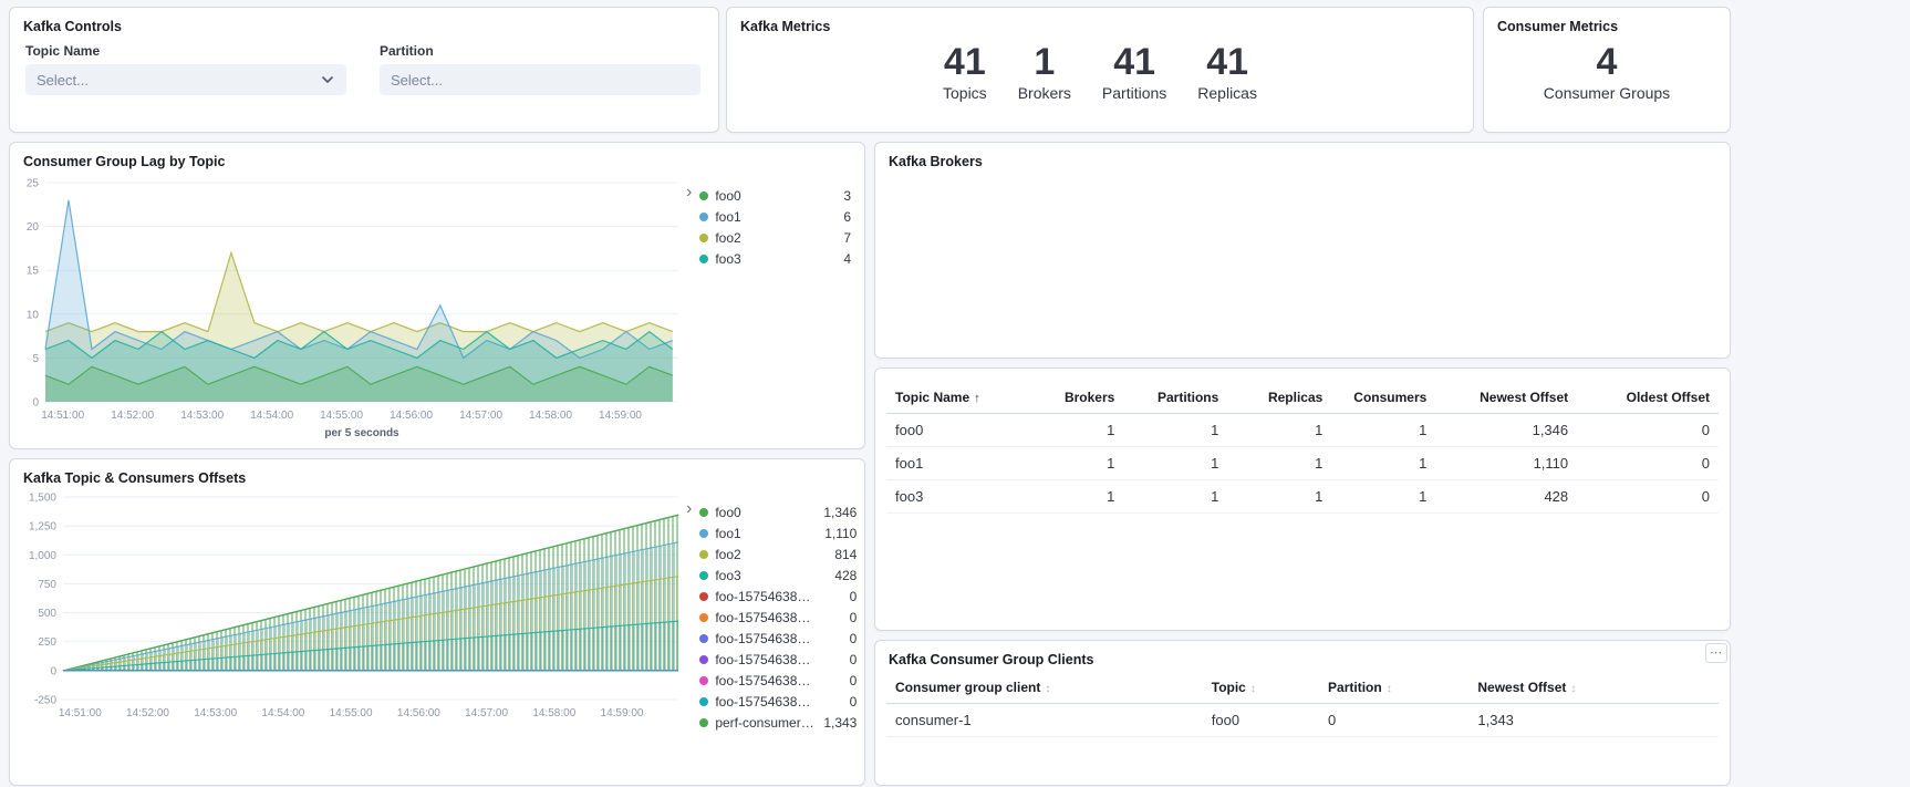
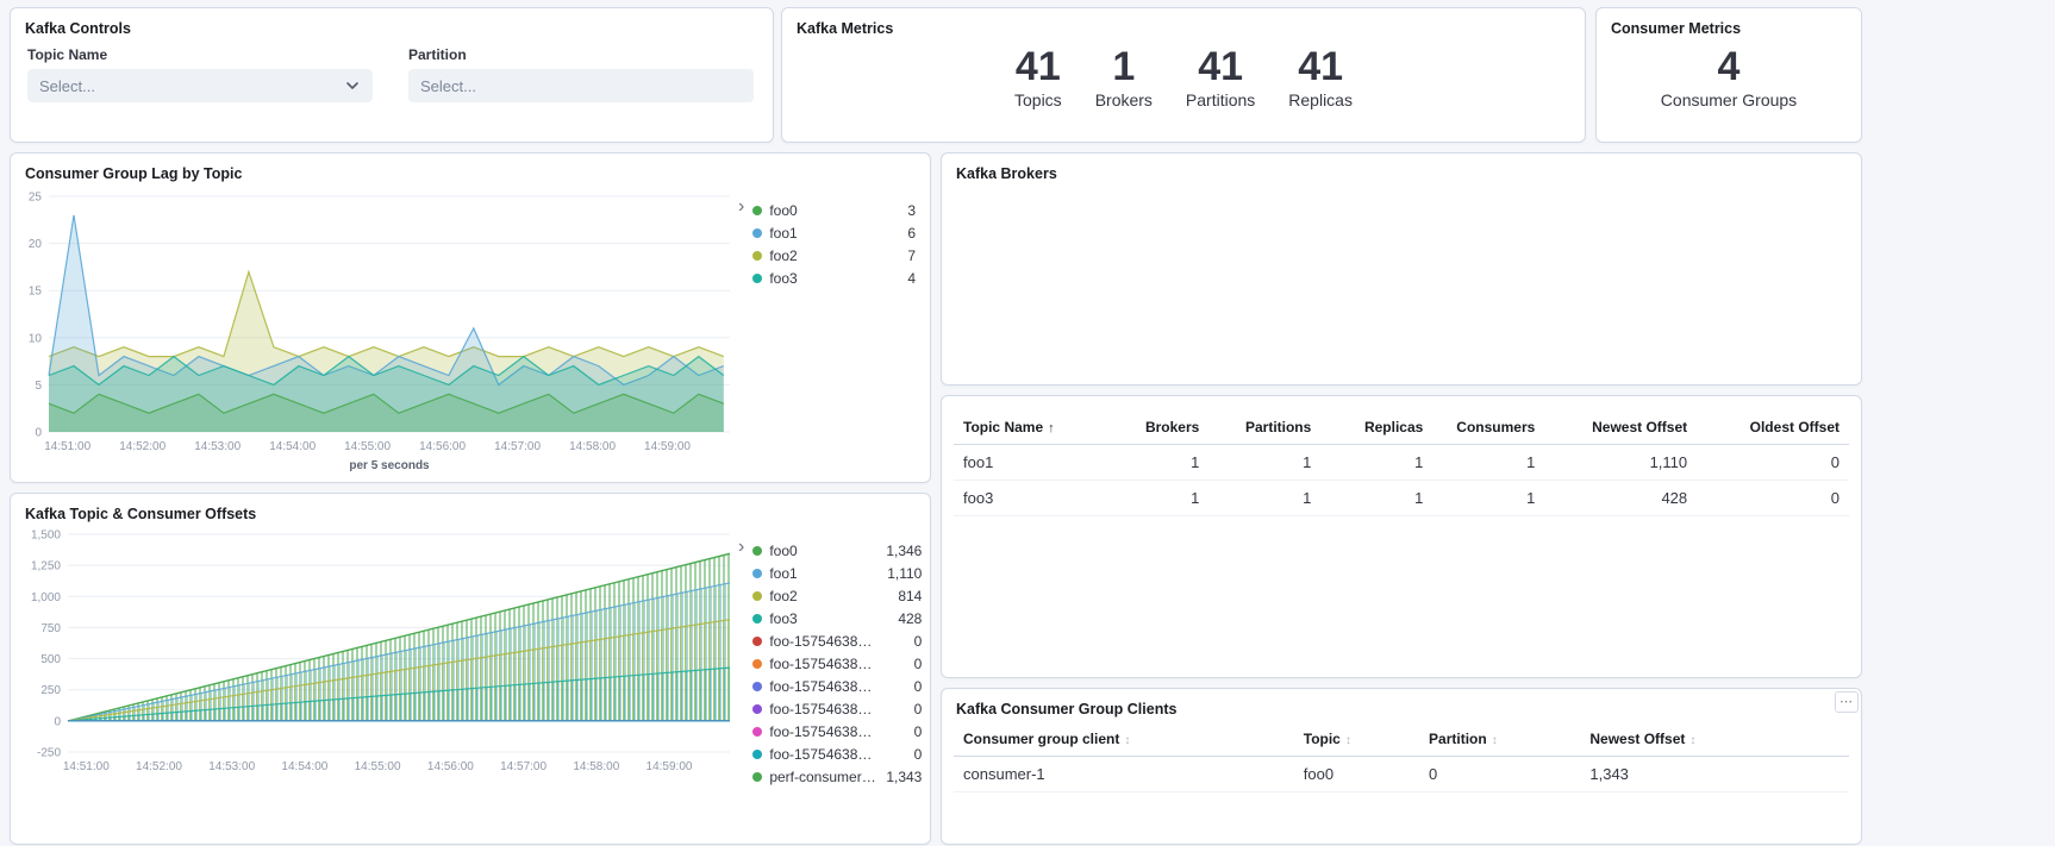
  Kafka Controls
  Topic Name
  Select...
  Partition
  Select...
  Kafka Metrics
  41
  Topics
  1
  Brokers
  41
  Partitions
  41
  Replicas
  Consumer Metrics
  4
  Consumer Groups
  Consumer Group Lag by Topic
  0
  5
  10
  15
  20
  25
  14:51:00
  14:52:00
  14:53:00
  14:54:00
  14:55:00
  14:56:00
  14:57:00
  14:58:00
  14:59:00
  per 5 seconds
  ›
  foo0
  3
  foo1
  6
  foo2
  7
  foo3
  4
  Kafka Brokers
  Topic Name ↑	Brokers	Partitions	Replicas	Consumers	Newest Offset	Oldest Offset
- foo0	1	1	1	1	1,346	0
  foo1	1	1	1	1	1,110	0
  foo3	1	1	1	1	428	0
- Kafka Topic & Consumers Offsets
+ Kafka Topic & Consumer Offsets
  -250
  0
  250
  500
  750
  1,000
  1,250
  1,500
  14:51:00
  14:52:00
  14:53:00
  14:54:00
  14:55:00
  14:56:00
  14:57:00
  14:58:00
  14:59:00
  ›
  foo0
  1,346
  foo1
  1,110
  foo2
  814
  foo3
  428
  foo-1575463813-
  0
  foo-1575463857-
  0
  foo-1575463868-
  0
  foo-1575463878-
  0
  foo-1575463888-
  0
  foo-1575463898-
  0
  perf-consumer-…
  1,343
  ⋯
  Kafka Consumer Group Clients
  Consumer group client ↕	Topic ↕	Partition ↕	Newest Offset ↕
  consumer-1	foo0	0	1,343
